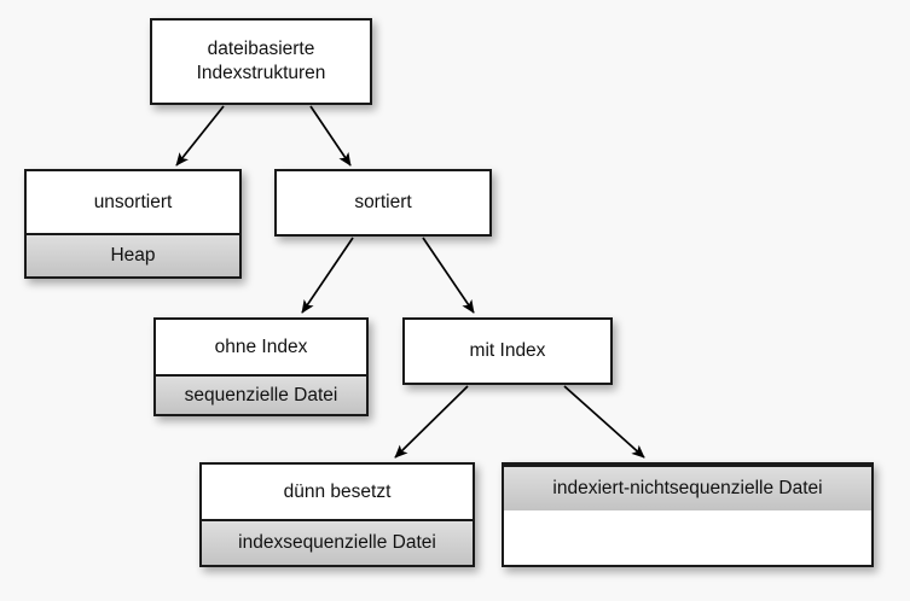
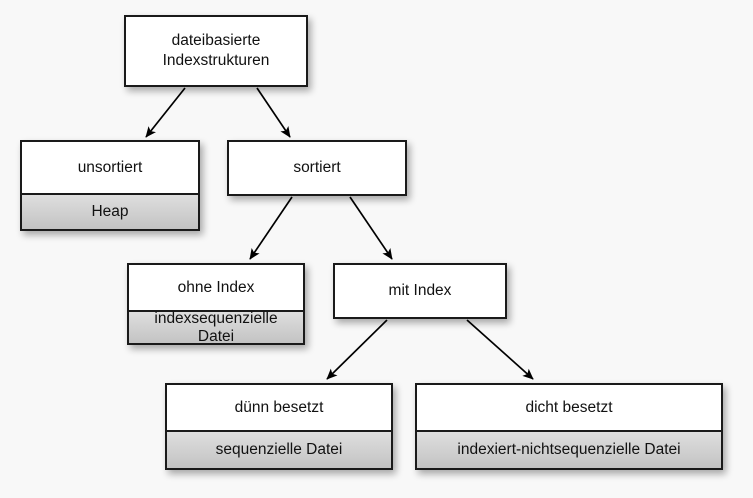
  dateibasierte
  Indexstrukturen
  unsortiert
  Heap
  sortiert
  ohne Index
- sequenzielle Datei
+ indexsequenzielle Datei
  mit Index
  dünn besetzt
- indexsequenzielle Datei
+ sequenzielle Datei
+ dicht besetzt
  indexiert-nichtsequenzielle Datei
